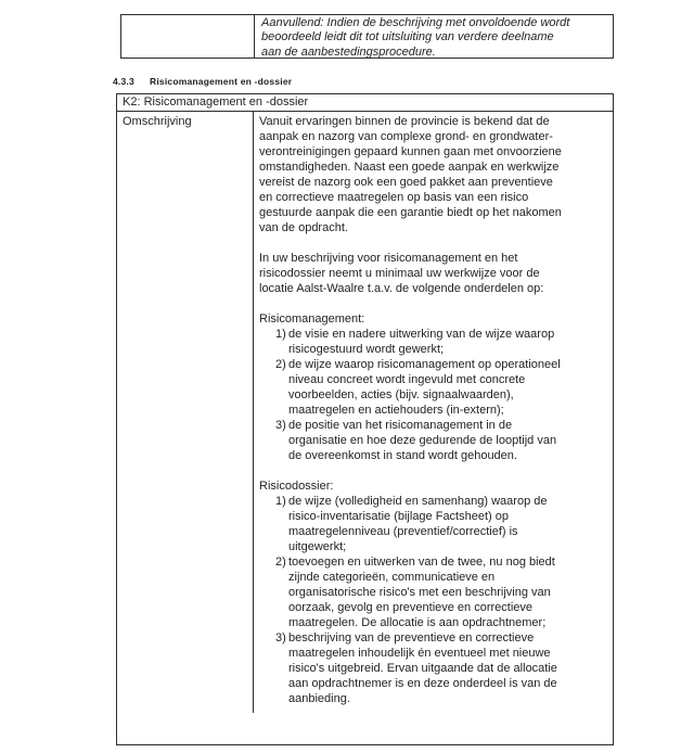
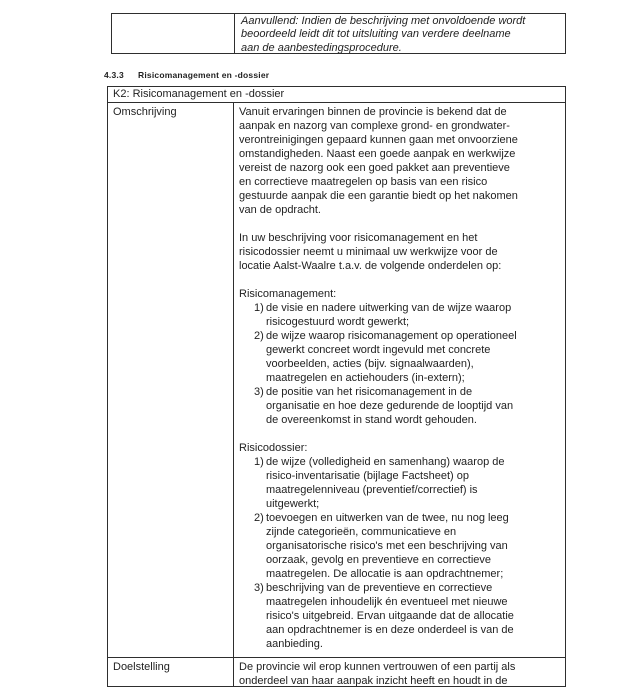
  Aanvullend: Indien de beschrijving met onvoldoende wordt
  beoordeeld leidt dit tot uitsluiting van verdere deelname
  aan de aanbestedingsprocedure.
  4.3.3 Risicomanagement en -dossier
  K2: Risicomanagement en -dossier
  Omschrijving
  Vanuit ervaringen binnen de provincie is bekend dat de
  aanpak en nazorg van complexe grond- en grondwater-
  verontreinigingen gepaard kunnen gaan met onvoorziene
  omstandigheden. Naast een goede aanpak en werkwijze
  vereist de nazorg ook een goed pakket aan preventieve
  en correctieve maatregelen op basis van een risico
  gestuurde aanpak die een garantie biedt op het nakomen
  van de opdracht.
  In uw beschrijving voor risicomanagement en het
  risicodossier neemt u minimaal uw werkwijze voor de
  locatie Aalst-Waalre t.a.v. de volgende onderdelen op:
  Risicomanagement:
  1)
  de visie en nadere uitwerking van de wijze waarop
  risicogestuurd wordt gewerkt;
  2)
  de wijze waarop risicomanagement op operationeel
- niveau concreet wordt ingevuld met concrete
+ gewerkt concreet wordt ingevuld met concrete
  voorbeelden, acties (bijv. signaalwaarden),
  maatregelen en actiehouders (in-extern);
  3)
  de positie van het risicomanagement in de
  organisatie en hoe deze gedurende de looptijd van
  de overeenkomst in stand wordt gehouden.
  Risicodossier:
  1)
  de wijze (volledigheid en samenhang) waarop de
  risico-inventarisatie (bijlage Factsheet) op
  maatregelenniveau (preventief/correctief) is
  uitgewerkt;
  2)
- toevoegen en uitwerken van de twee, nu nog biedt
+ toevoegen en uitwerken van de twee, nu nog leeg
  zijnde categorieën, communicatieve en
  organisatorische risico's met een beschrijving van
  oorzaak, gevolg en preventieve en correctieve
  maatregelen. De allocatie is aan opdrachtnemer;
  3)
  beschrijving van de preventieve en correctieve
  maatregelen inhoudelijk én eventueel met nieuwe
  risico's uitgebreid. Ervan uitgaande dat de allocatie
  aan opdrachtnemer is en deze onderdeel is van de
  aanbieding.
+ Doelstelling
+ De provincie wil erop kunnen vertrouwen of een partij als
+ onderdeel van haar aanpak inzicht heeft en houdt in de
